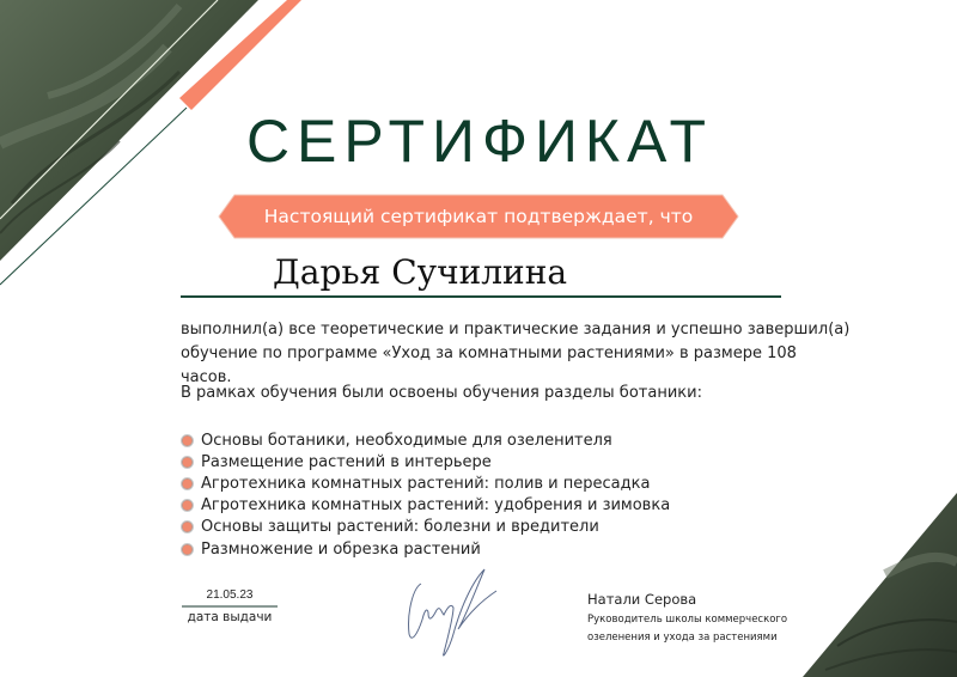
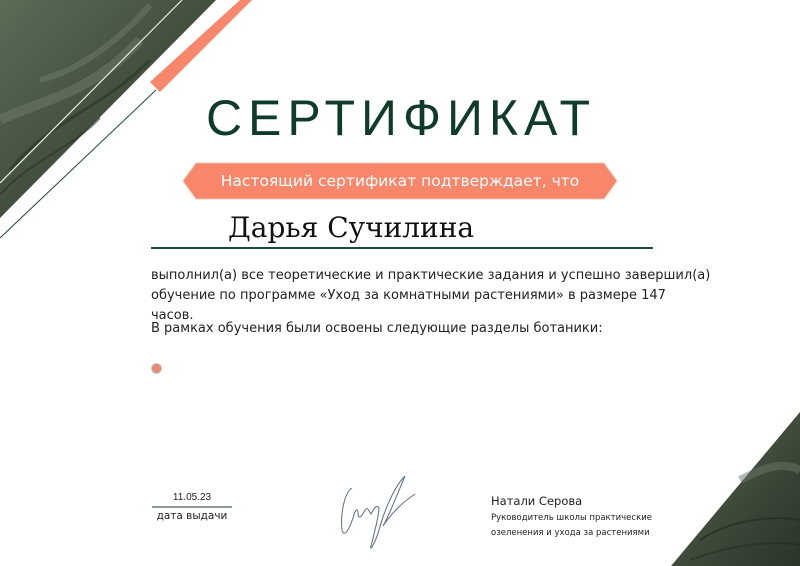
  СЕРТИФИКАТ
  Настоящий сертификат подтверждает, что
  Дарья Сучилина
- выполнил(а) все теоретические и практические задания и успешно завершил(а) обучение по программе «Уход за комнатными растениями» в размере 108 часов.
+ выполнил(а) все теоретические и практические задания и успешно завершил(а) обучение по программе «Уход за комнатными растениями» в размере 147 часов.
- В рамках обучения были освоены обучения разделы ботаники:
+ В рамках обучения были освоены следующие разделы ботаники:
- Основы ботаники, необходимые для озеленителя
- Размещение растений в интерьере
- Агротехника комнатных растений: полив и пересадка
- Агротехника комнатных растений: удобрения и зимовка
- Основы защиты растений: болезни и вредители
- Размножение и обрезка растений
- 21.05.23
+ 11.05.23
  дата выдачи
  Натали Серова
- Руководитель школы коммерческого озеленения и ухода за растениями
+ Руководитель школы практические озеленения и ухода за растениями
